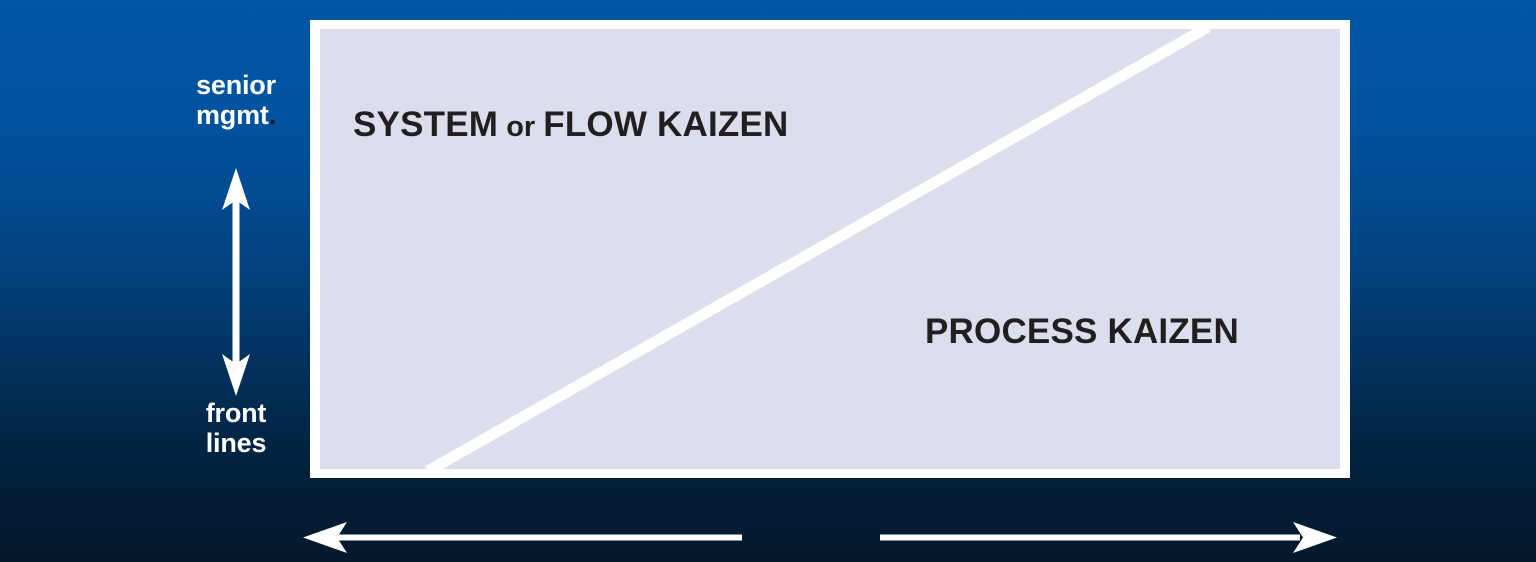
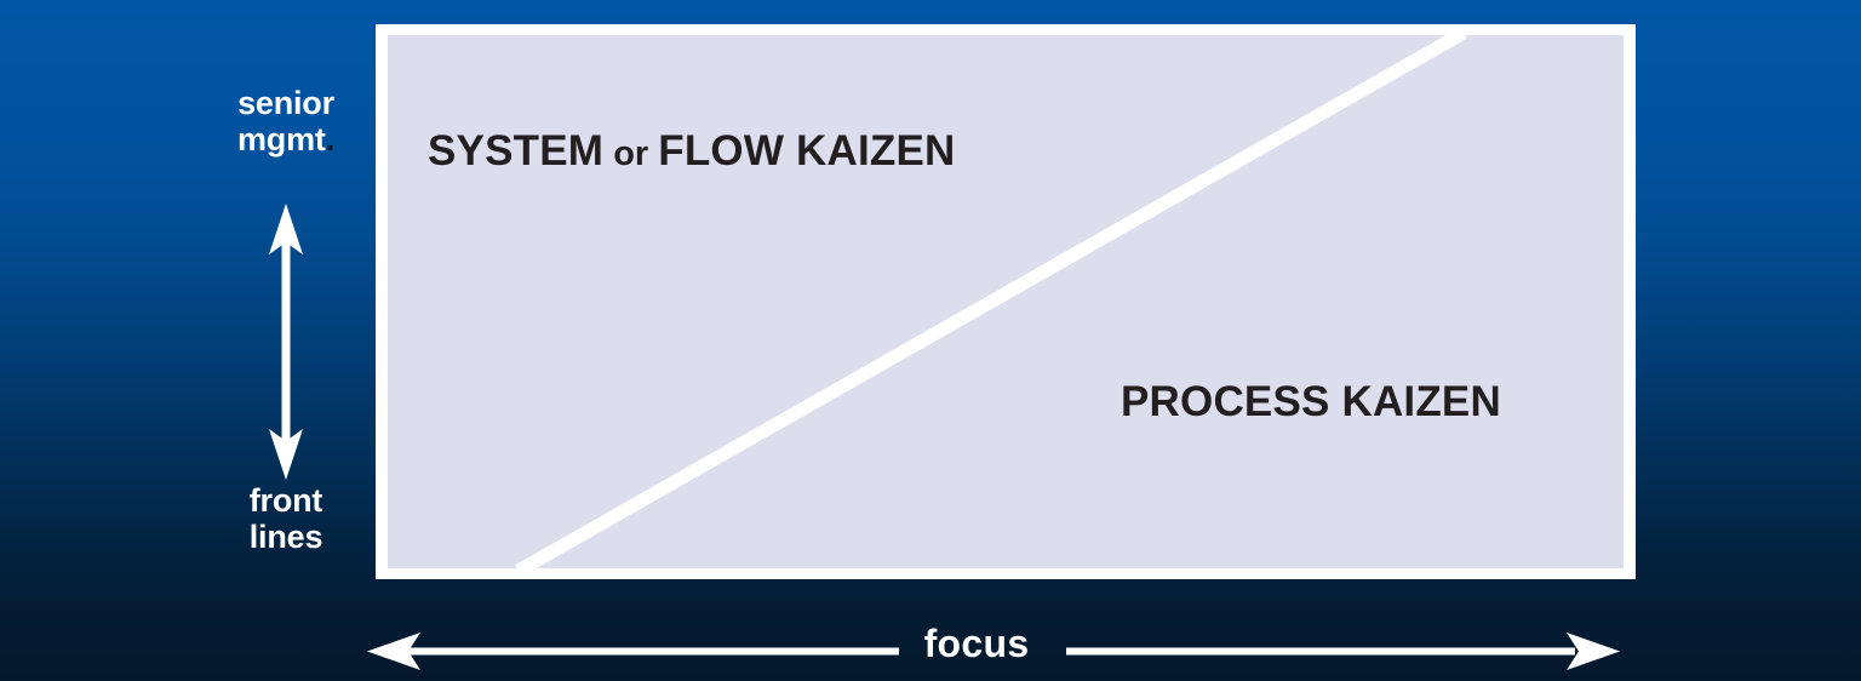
  senior
  mgmt.
  front
  lines
  SYSTEM or FLOW KAIZEN
  PROCESS KAIZEN
+ focus
